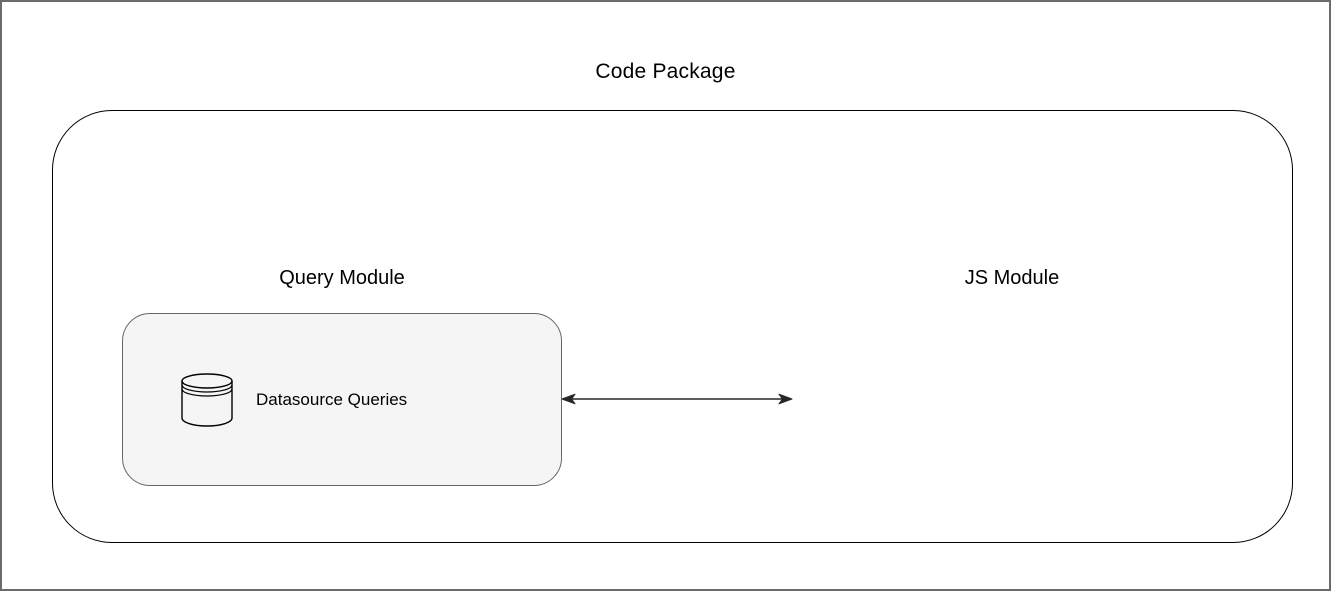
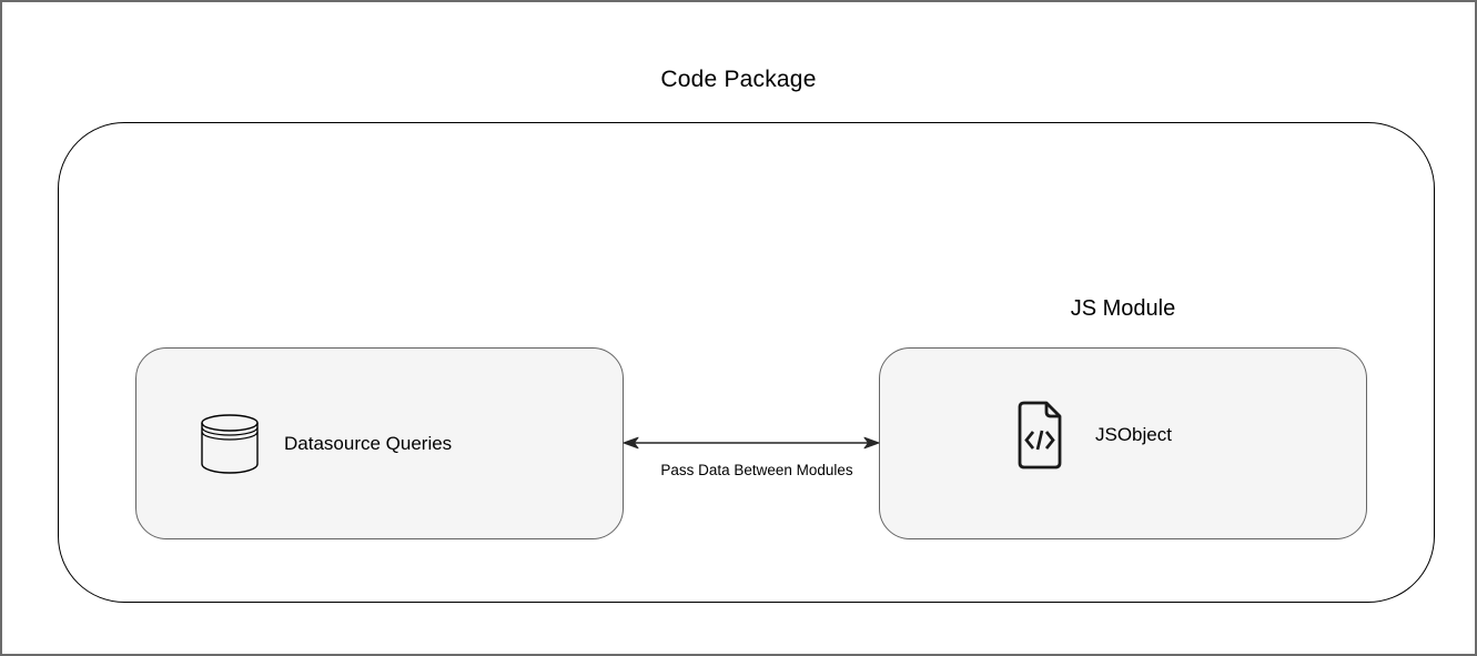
  Code Package
- Query Module
  Datasource Queries
  JS Module
+ JSObject
+ Pass Data Between Modules
